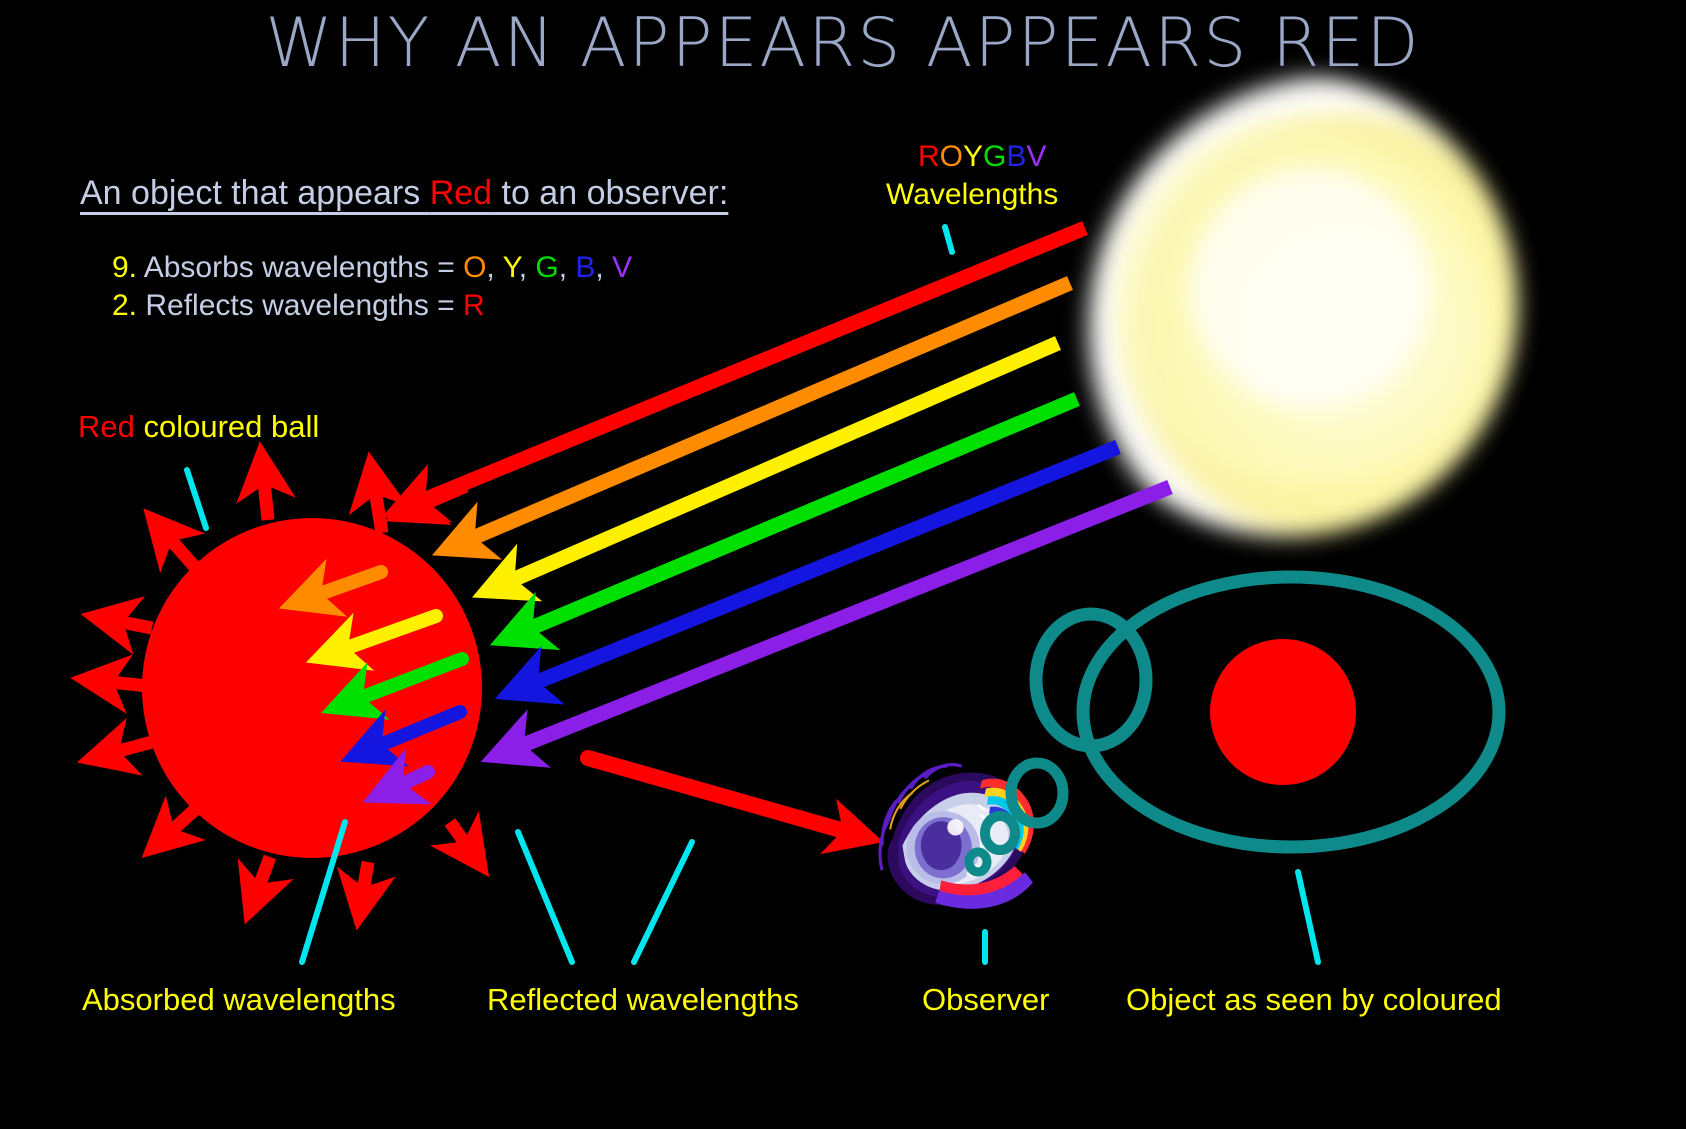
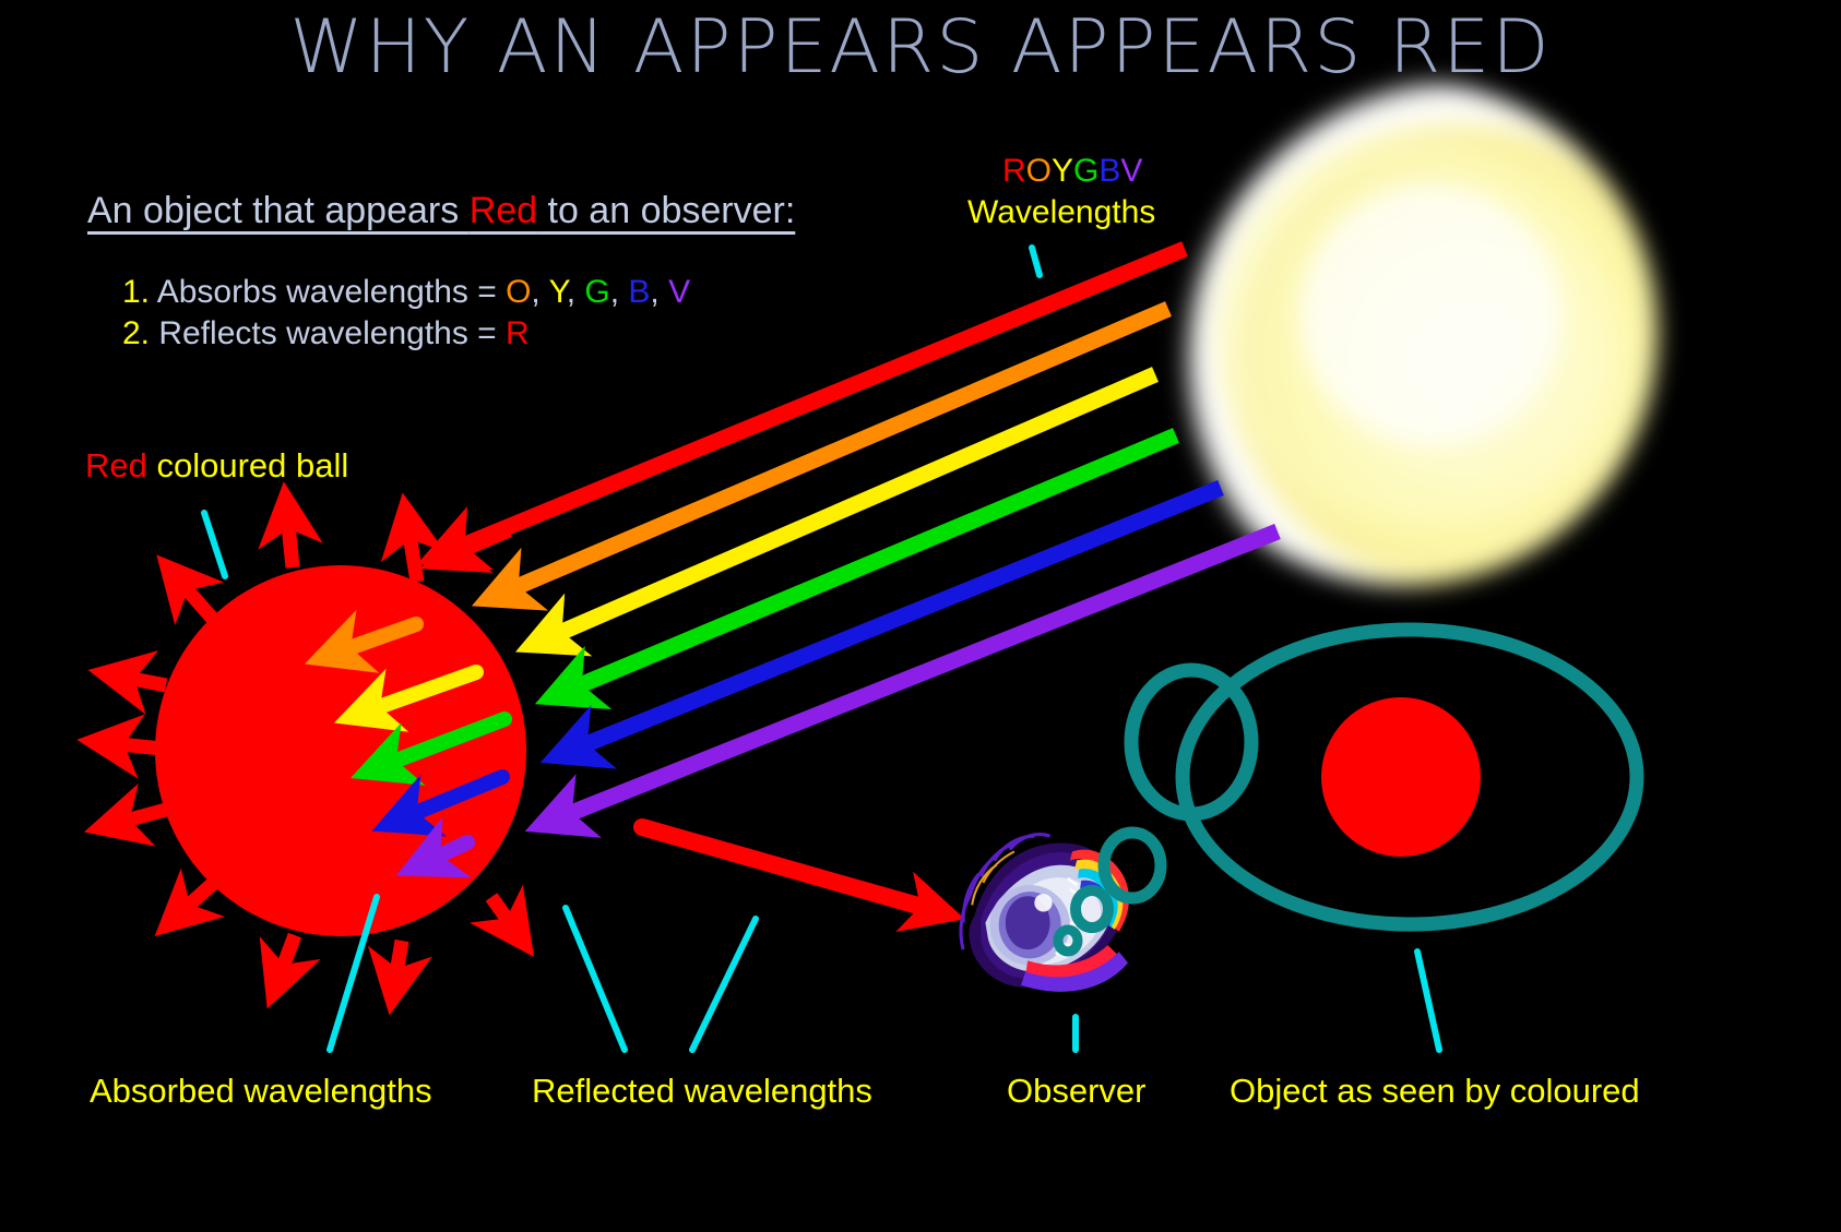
  WHY AN APPEARS APPEARS RED
  An object that appears Red to an observer:
- 9. Absorbs wavelengths = O, Y, G, B, V
+ 1. Absorbs wavelengths = O, Y, G, B, V
  2. Reflects wavelengths = R
  ROYGBV
  Wavelengths
  Red coloured ball
  Absorbed wavelengths
  Reflected wavelengths
  Observer
  Object as seen by coloured
